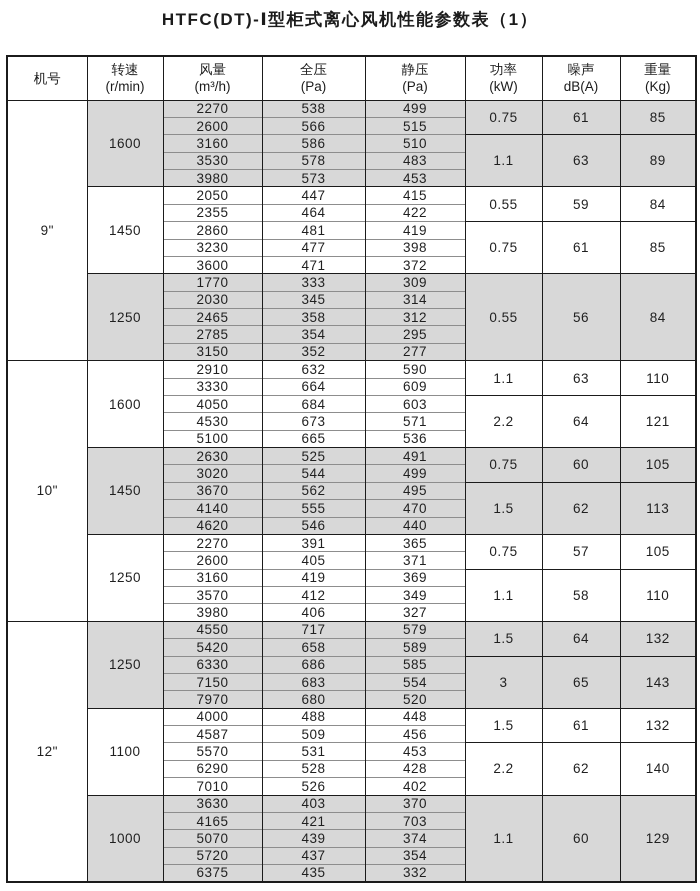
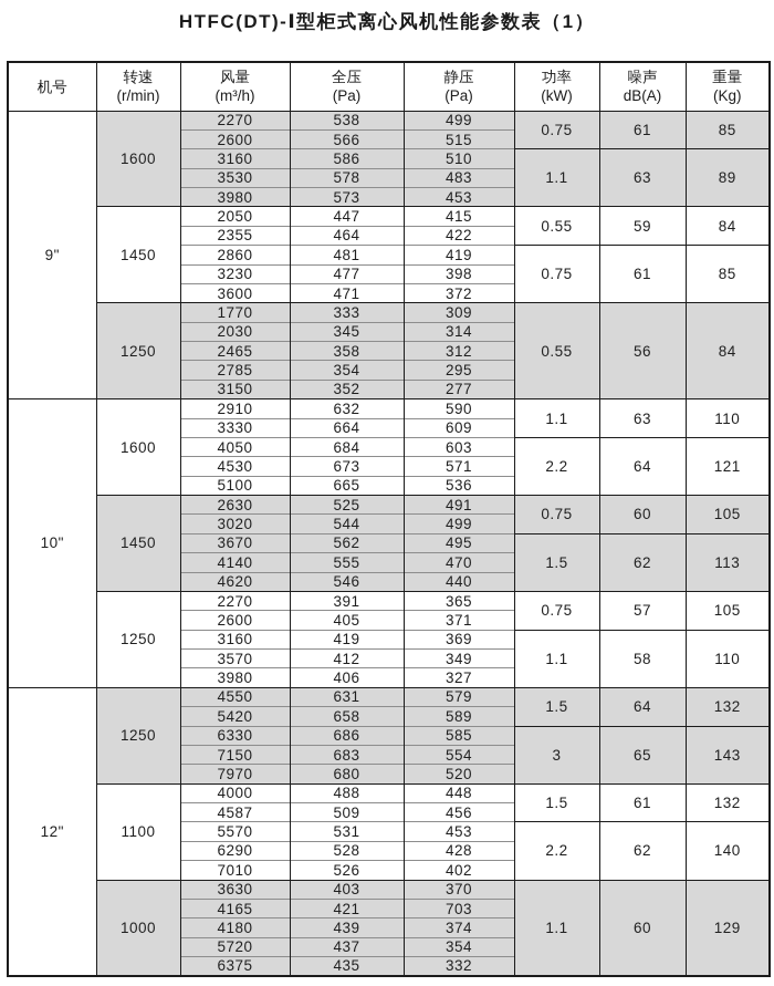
  HTFC(DT)-Ⅰ型柜式离心风机性能参数表（1）
  机号	转速(r/min)	风量(m³/h)	全压(Pa)	静压(Pa)	功率(kW)	噪声dB(A)	重量(Kg)
  9"	1600	2270	538	499	0.75	61	85
  2600	566	515
  3160	586	510	1.1	63	89
  3530	578	483
  3980	573	453
  1450	2050	447	415	0.55	59	84
  2355	464	422
  2860	481	419	0.75	61	85
  3230	477	398
  3600	471	372
  1250	1770	333	309	0.55	56	84
  2030	345	314
  2465	358	312
  2785	354	295
  3150	352	277
  10"	1600	2910	632	590	1.1	63	110
  3330	664	609
  4050	684	603	2.2	64	121
  4530	673	571
  5100	665	536
  1450	2630	525	491	0.75	60	105
  3020	544	499
  3670	562	495	1.5	62	113
  4140	555	470
  4620	546	440
  1250	2270	391	365	0.75	57	105
  2600	405	371
  3160	419	369	1.1	58	110
  3570	412	349
  3980	406	327
- 12"	1250	4550	717	579	1.5	64	132
+ 12"	1250	4550	631	579	1.5	64	132
  5420	658	589
  6330	686	585	3	65	143
  7150	683	554
  7970	680	520
  1100	4000	488	448	1.5	61	132
  4587	509	456
  5570	531	453	2.2	62	140
  6290	528	428
  7010	526	402
  1000	3630	403	370	1.1	60	129
  4165	421	703
- 5070	439	374
+ 4180	439	374
  5720	437	354
  6375	435	332
